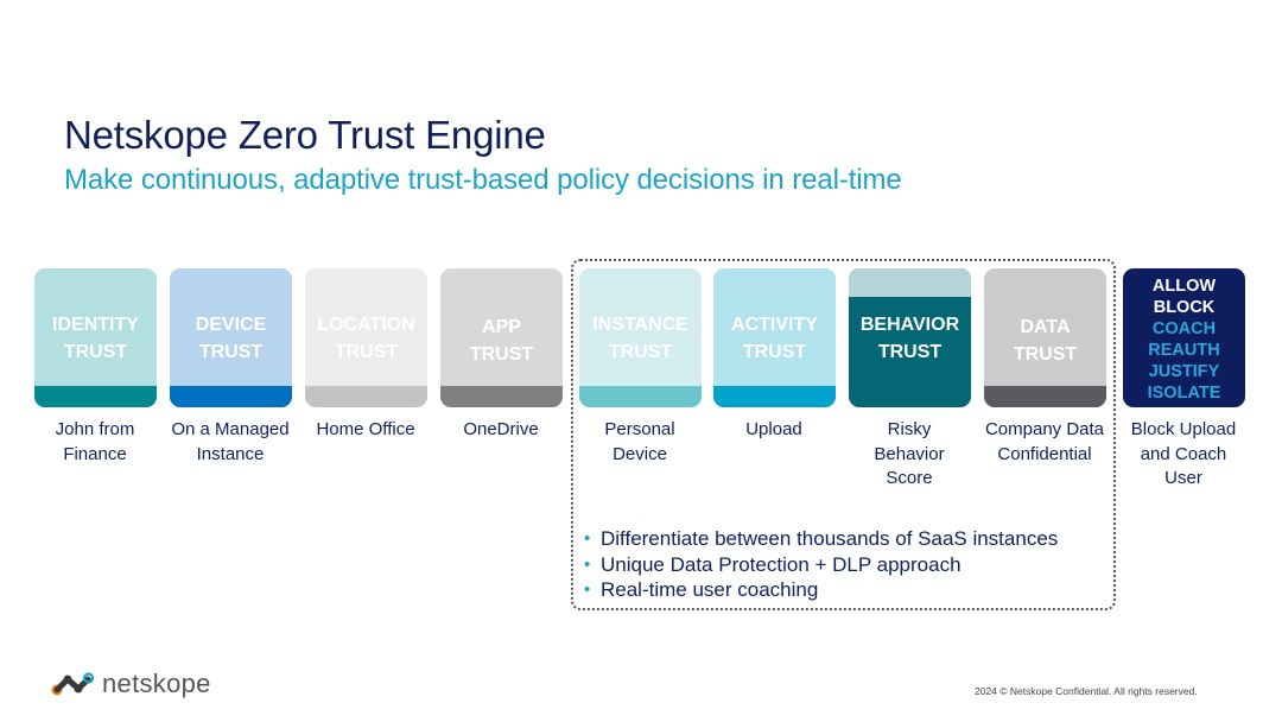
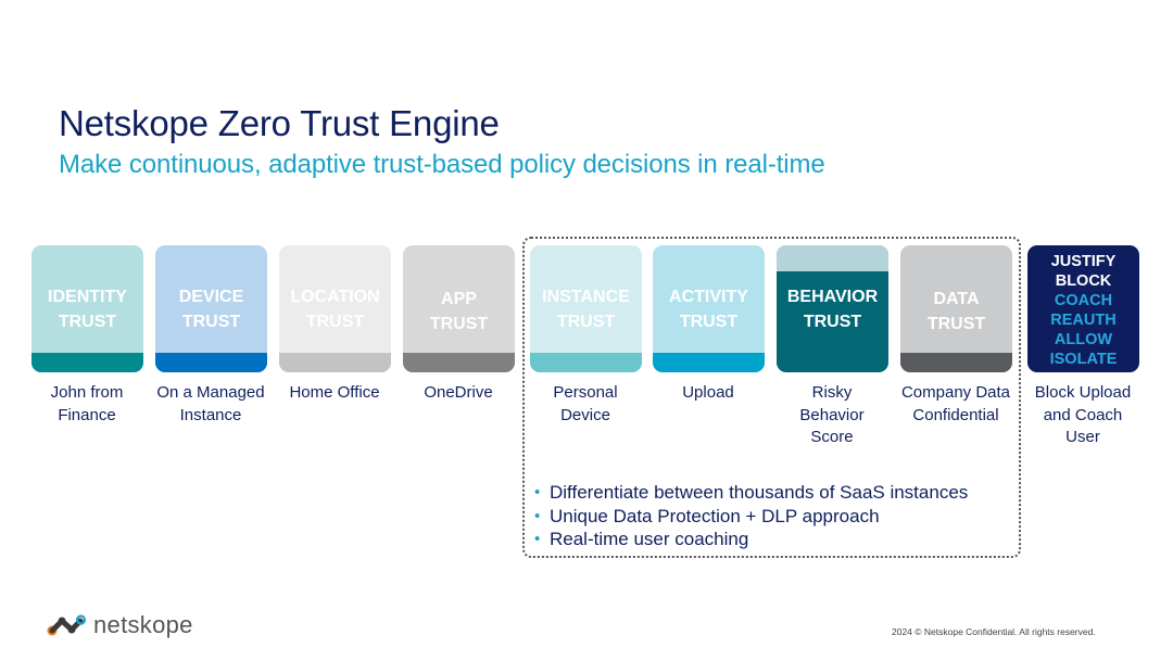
  Netskope Zero Trust Engine
  Make continuous, adaptive trust-based policy decisions in real-time
  IDENTITY
  TRUST
  DEVICE
  TRUST
  APP
  TRUST
  INSTANCE
  TRUST
  ACTIVITY
  TRUST
  BEHAVIOR
  TRUST
  DATA
  TRUST
- ALLOW
+ JUSTIFY
  BLOCK
  COACH
  REAUTH
- JUSTIFY
+ ALLOW
  ISOLATE
  John from
  Finance
  On a Managed
  Instance
  Home Office
  OneDrive
  Personal
  Device
  Upload
  Risky
  Behavior
  Score
  Company Data
  Confidential
  Block Upload
  and Coach
  User
  •
  Differentiate between thousands of SaaS instances
  •
  Unique Data Protection + DLP approach
  •
  Real-time user coaching
  netskope
  2024 © Netskope Confidential. All rights reserved.
